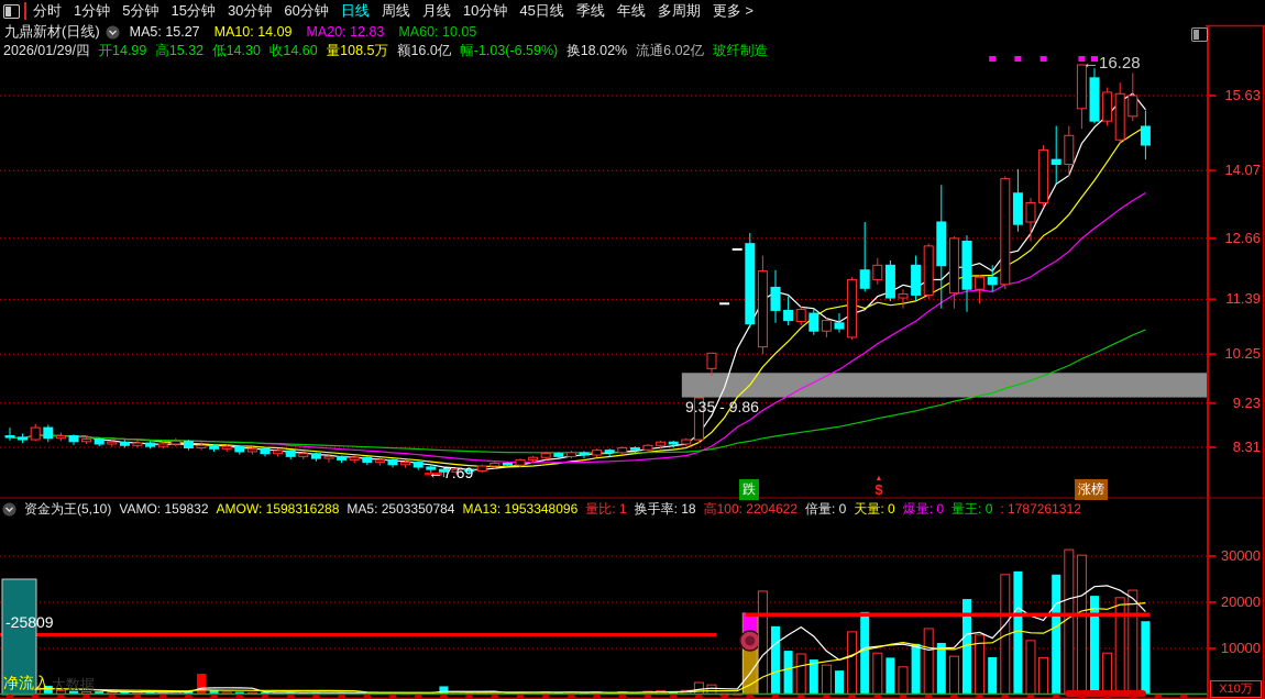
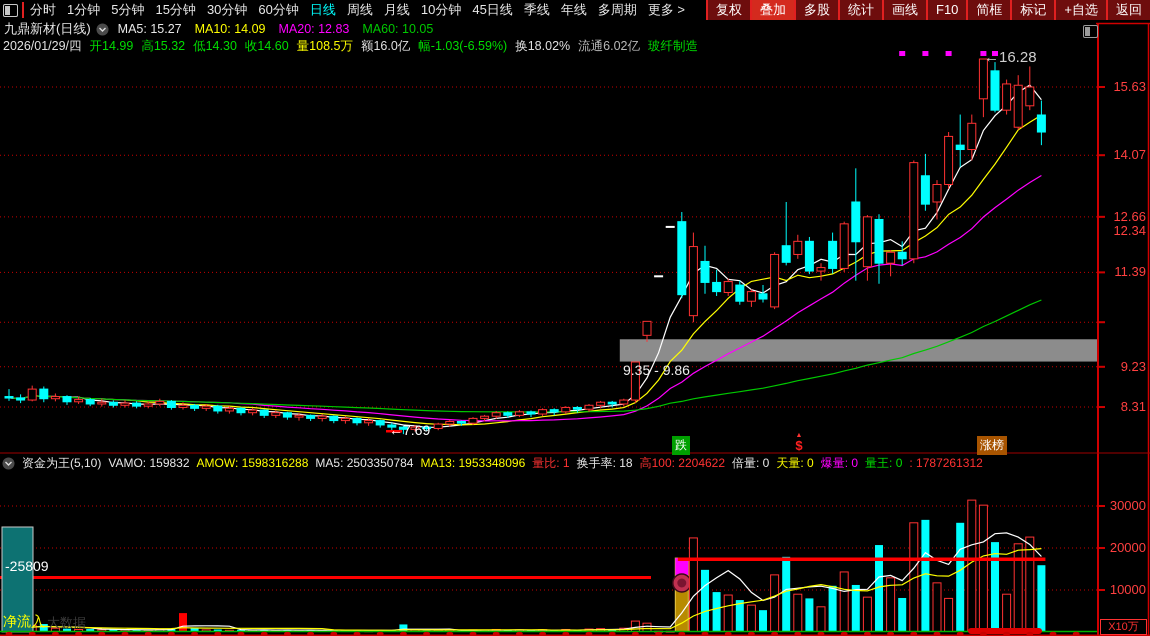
  分时
  1分钟
  5分钟
  15分钟
  30分钟
  60分钟
  日线
  周线
  月线
  10分钟
  45日线
  季线
  年线
  多周期
  更多 >
+ 复权
+ 叠加
+ 多股
+ 统计
+ 画线
+ F10
+ 简框
+ 标记
+ +自选
+ 返回
  九鼎新材(日线)
  MA5: 15.27
  MA10: 14.09
  MA20: 12.83
  MA60: 10.05
  2026/01/29/四
  开14.99
  高15.32
  低14.30
  收14.60
  量108.5万
  额16.0亿
  幅-1.03(-6.59%)
  换18.02%
  流通6.02亿
  玻纤制造
  资金为王(5,10)
  VAMO: 159832
  AMOW: 1598316288
  MA5: 2503350784
  MA13: 1953348096
  量比: 1
  换手率: 18
  高100: 2204622
  倍量: 0
  天量: 0
  爆量: 0
  量王: 0
  : 1787261312
  15.63
  14.07
  12.66
  11.39
- 10.25
+ 12.34
  9.23
  8.31
  30000
  20000
  10000
  ←16.28
  ←7.69
  9.35 - 9.86
  -25809
  净流入
  大数据
  X10万
  跌
  $
  涨榜
